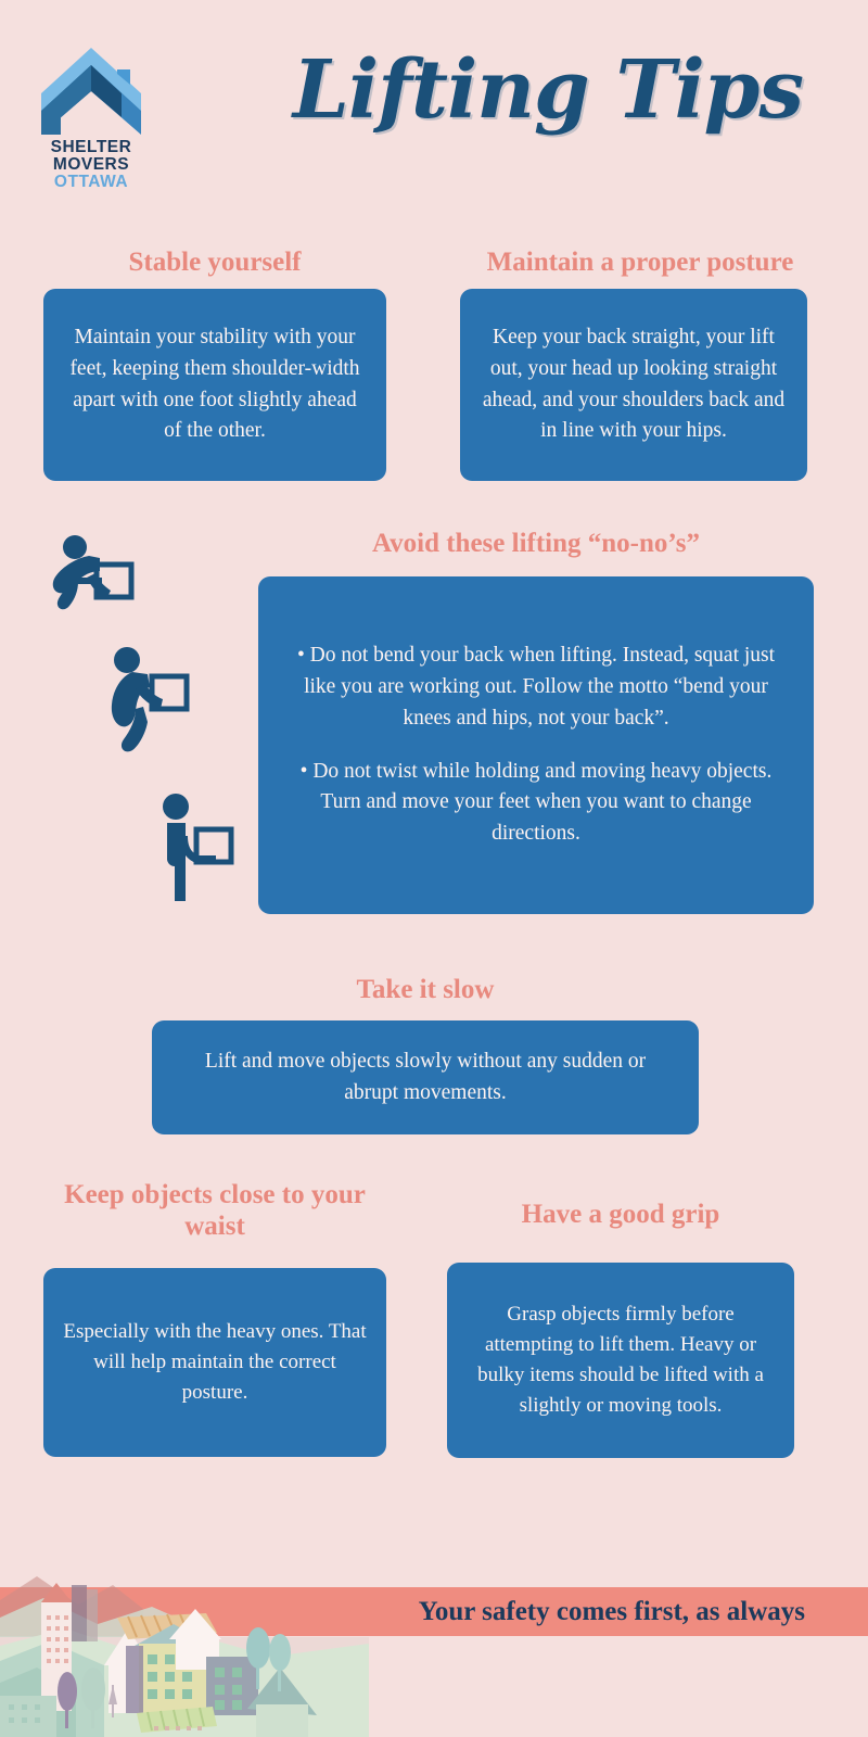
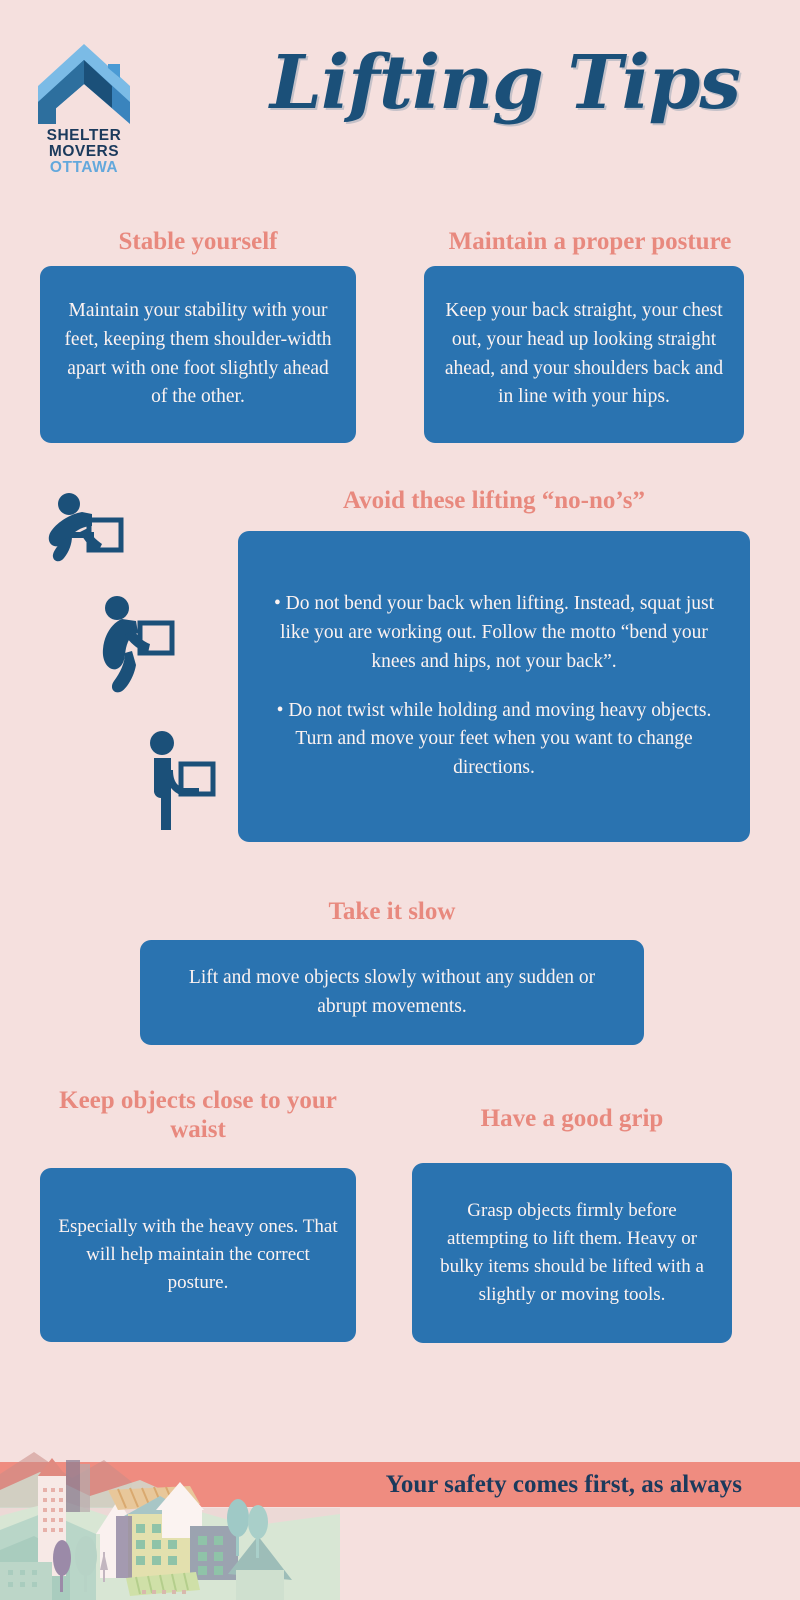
  SHELTER
  MOVERS
  OTTAWA
  Lifting Tips
  Stable yourself
  Maintain your stability with your feet, keeping them shoulder-width apart with one foot slightly ahead of the other.
  Maintain a proper posture
- Keep your back straight, your lift out, your head up looking straight ahead, and your shoulders back and in line with your hips.
+ Keep your back straight, your chest out, your head up looking straight ahead, and your shoulders back and in line with your hips.
  Avoid these lifting “no-no’s”
  • Do not bend your back when lifting. Instead, squat just like you are working out. Follow the motto “bend your knees and hips, not your back”.
  • Do not twist while holding and moving heavy objects. Turn and move your feet when you want to change directions.
  Take it slow
  Lift and move objects slowly without any sudden or abrupt movements.
  Keep objects close to your waist
  Especially with the heavy ones. That will help maintain the correct posture.
  Have a good grip
  Grasp objects firmly before attempting to lift them. Heavy or bulky items should be lifted with a slightly or moving tools.
  Your safety comes first, as always
